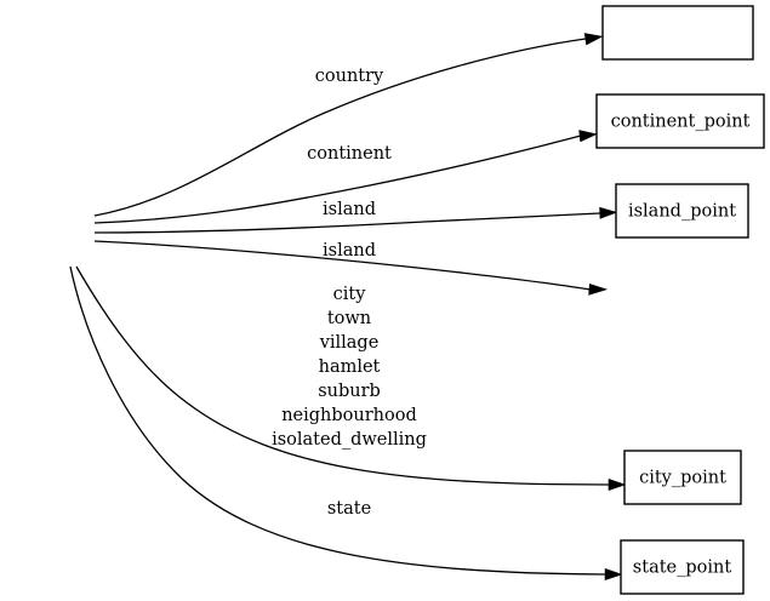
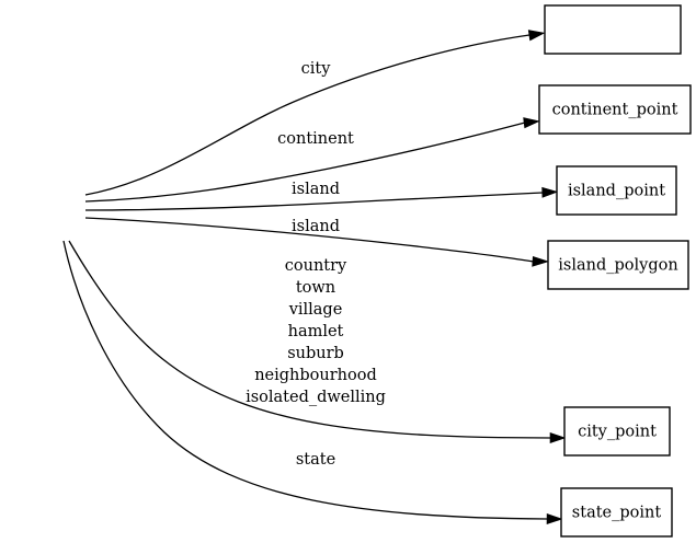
- country
+ city
  continent
  island
  island
- city town village hamlet suburb neighbourhood isolated_dwelling
+ country town village hamlet suburb neighbourhood isolated_dwelling
  state
  continent_point
  island_point
+ island_polygon
  city_point
  state_point
